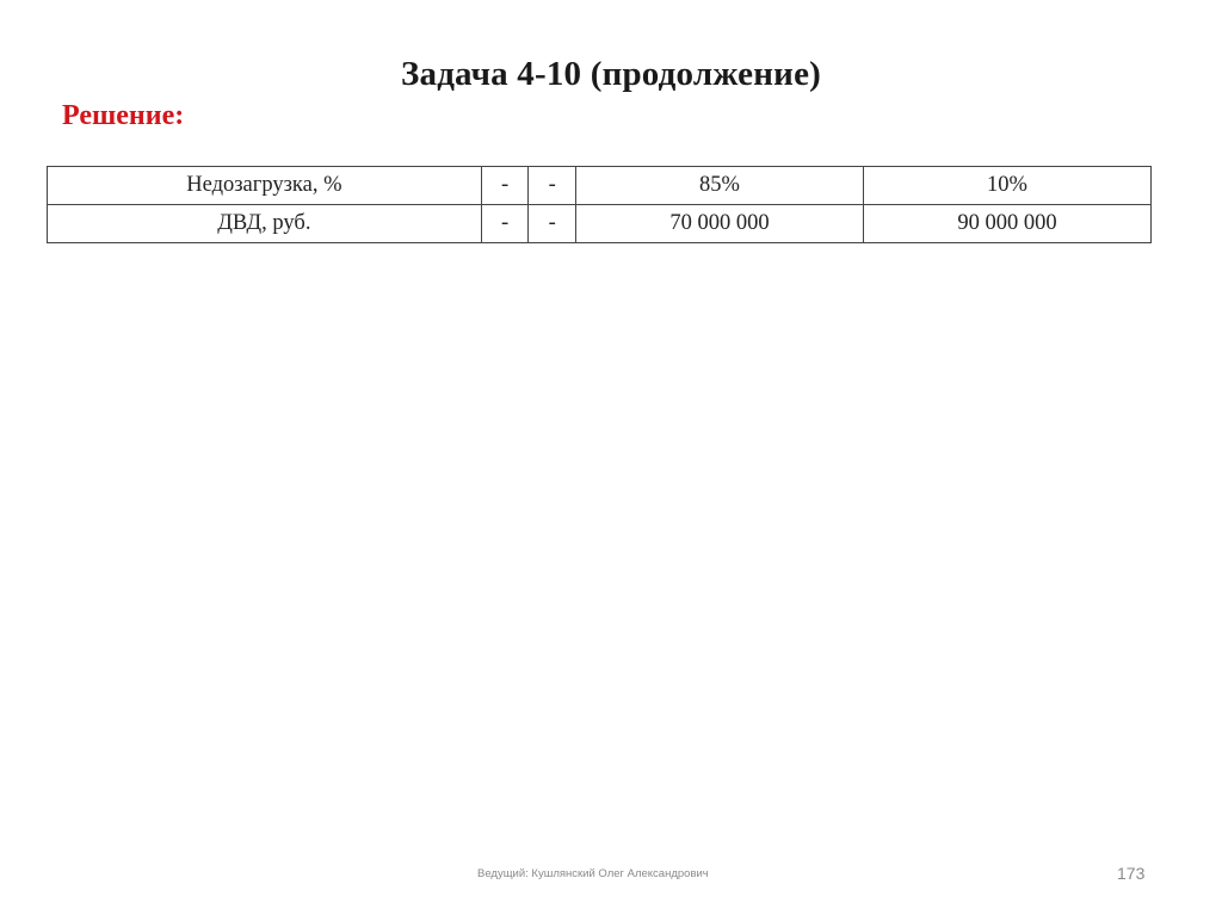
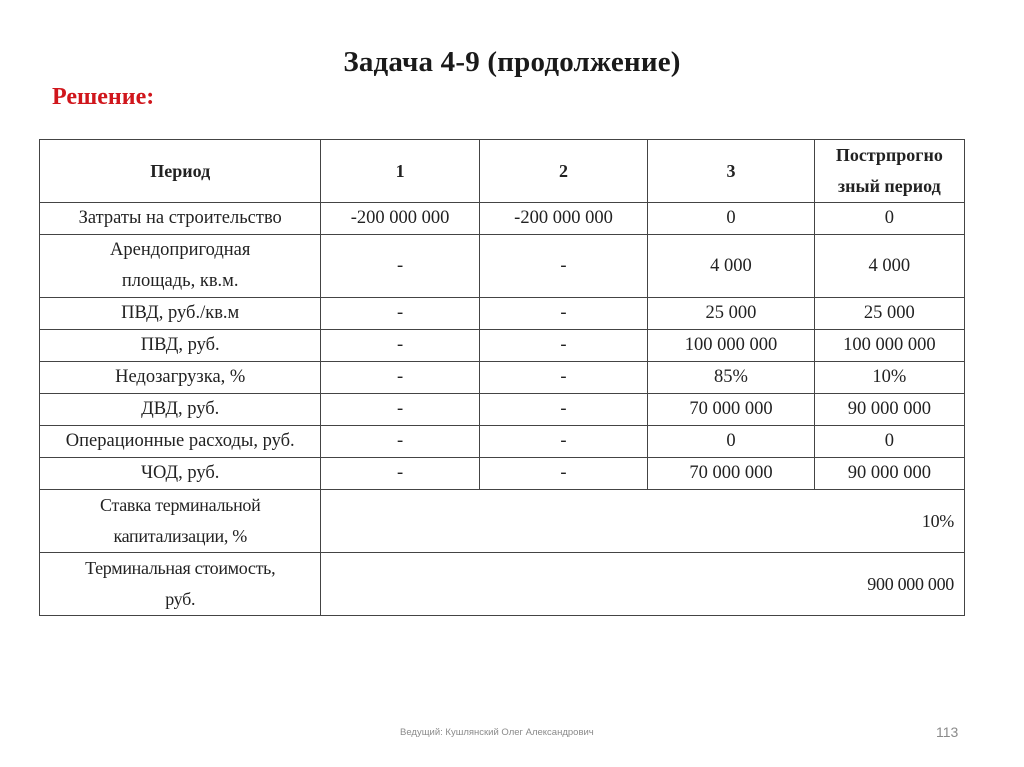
- Задача 4-10 (продолжение)
+ Задача 4-9 (продолжение)
  Решение:
+ Период	1	2	3	Пострпрогно зный период
+ Затраты на строительство	-200 000 000	-200 000 000	0	0
+ Арендопригодная площадь, кв.м.	-	-	4 000	4 000
+ ПВД, руб./кв.м	-	-	25 000	25 000
+ ПВД, руб.	-	-	100 000 000	100 000 000
  Недозагрузка, %	-	-	85%	10%
  ДВД, руб.	-	-	70 000 000	90 000 000
+ Операционные расходы, руб.	-	-	0	0
+ ЧОД, руб.	-	-	70 000 000	90 000 000
+ Ставка терминальной капитализации, %	10%
+ Терминальная стоимость, руб.	900 000 000
  Ведущий: Кушлянский Олег Александрович
- 173
+ 113
